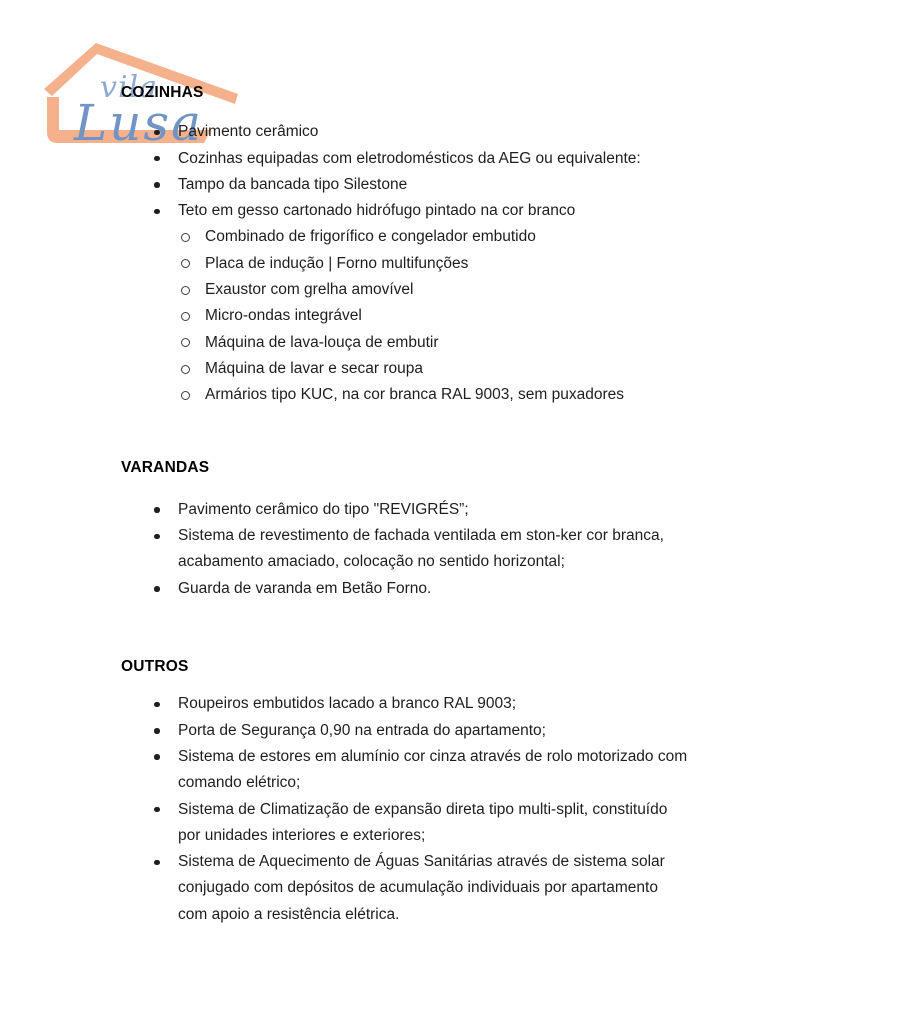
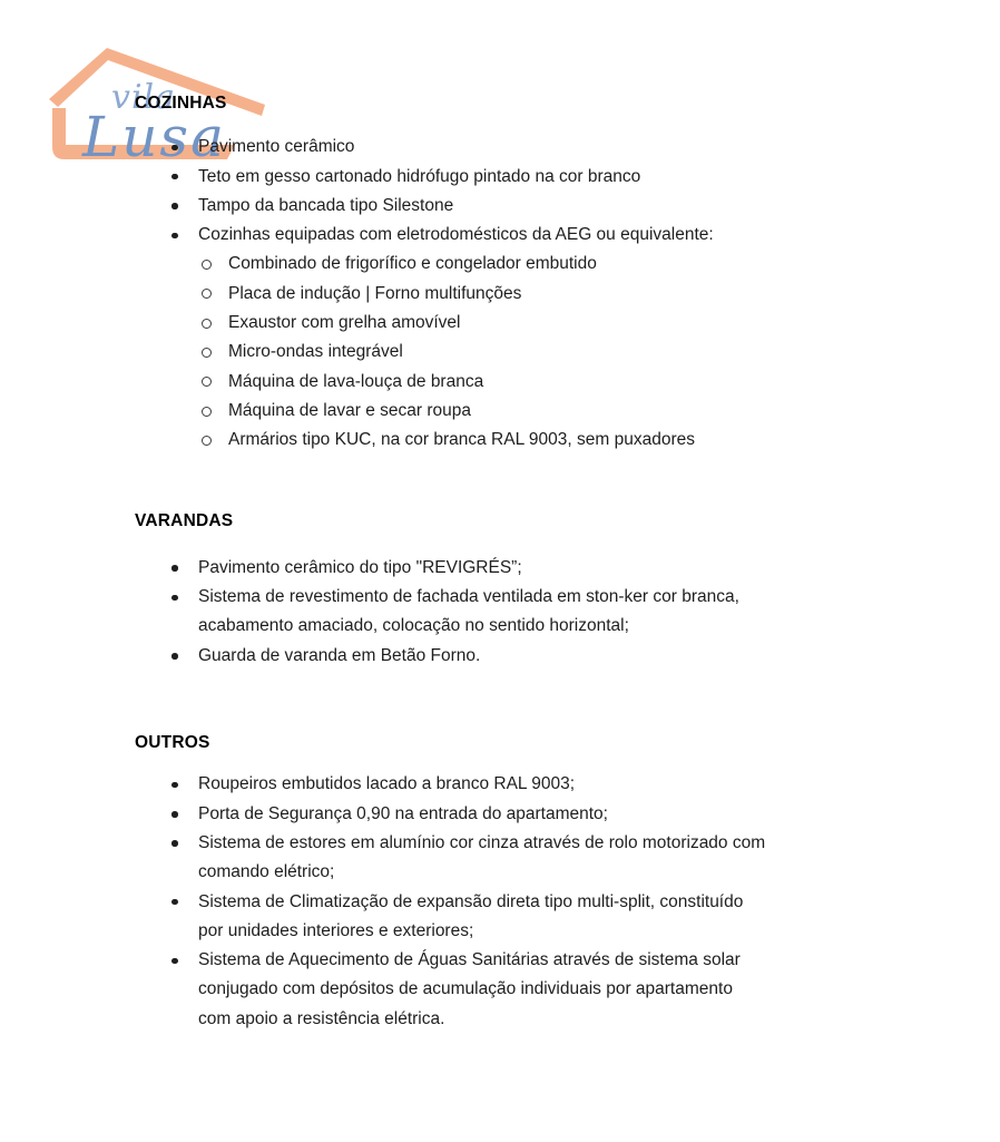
  vila
  Lusa
  COZINHAS
  Pavimento cerâmico
- Cozinhas equipadas com eletrodomésticos da AEG ou equivalente:
+ Teto em gesso cartonado hidrófugo pintado na cor branco
  Tampo da bancada tipo Silestone
- Teto em gesso cartonado hidrófugo pintado na cor branco
+ Cozinhas equipadas com eletrodomésticos da AEG ou equivalente:
  Combinado de frigorífico e congelador embutido
  Placa de indução | Forno multifunções
  Exaustor com grelha amovível
  Micro-ondas integrável
- Máquina de lava-louça de embutir
+ Máquina de lava-louça de branca
  Máquina de lavar e secar roupa
  Armários tipo KUC, na cor branca RAL 9003, sem puxadores
  VARANDAS
  Pavimento cerâmico do tipo "REVIGRÉS”;
  Sistema de revestimento de fachada ventilada em ston-ker cor branca,
  acabamento amaciado, colocação no sentido horizontal;
  Guarda de varanda em Betão Forno.
  OUTROS
  Roupeiros embutidos lacado a branco RAL 9003;
  Porta de Segurança 0,90 na entrada do apartamento;
  Sistema de estores em alumínio cor cinza através de rolo motorizado com
  comando elétrico;
  Sistema de Climatização de expansão direta tipo multi-split, constituído
  por unidades interiores e exteriores;
  Sistema de Aquecimento de Águas Sanitárias através de sistema solar
  conjugado com depósitos de acumulação individuais por apartamento
  com apoio a resistência elétrica.
